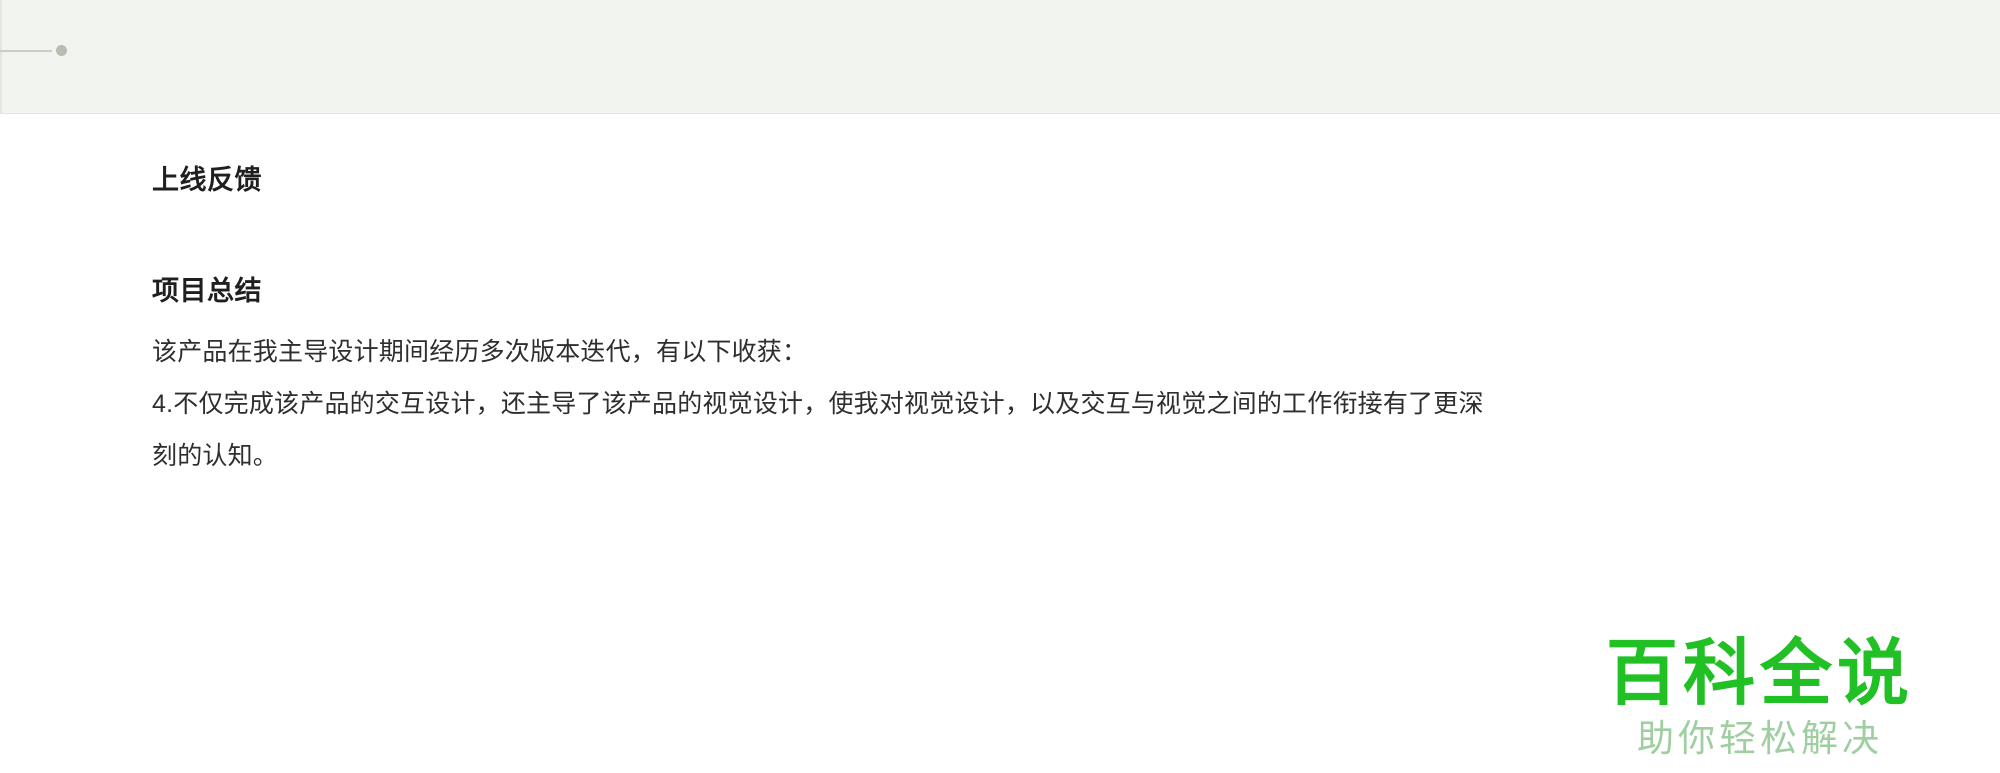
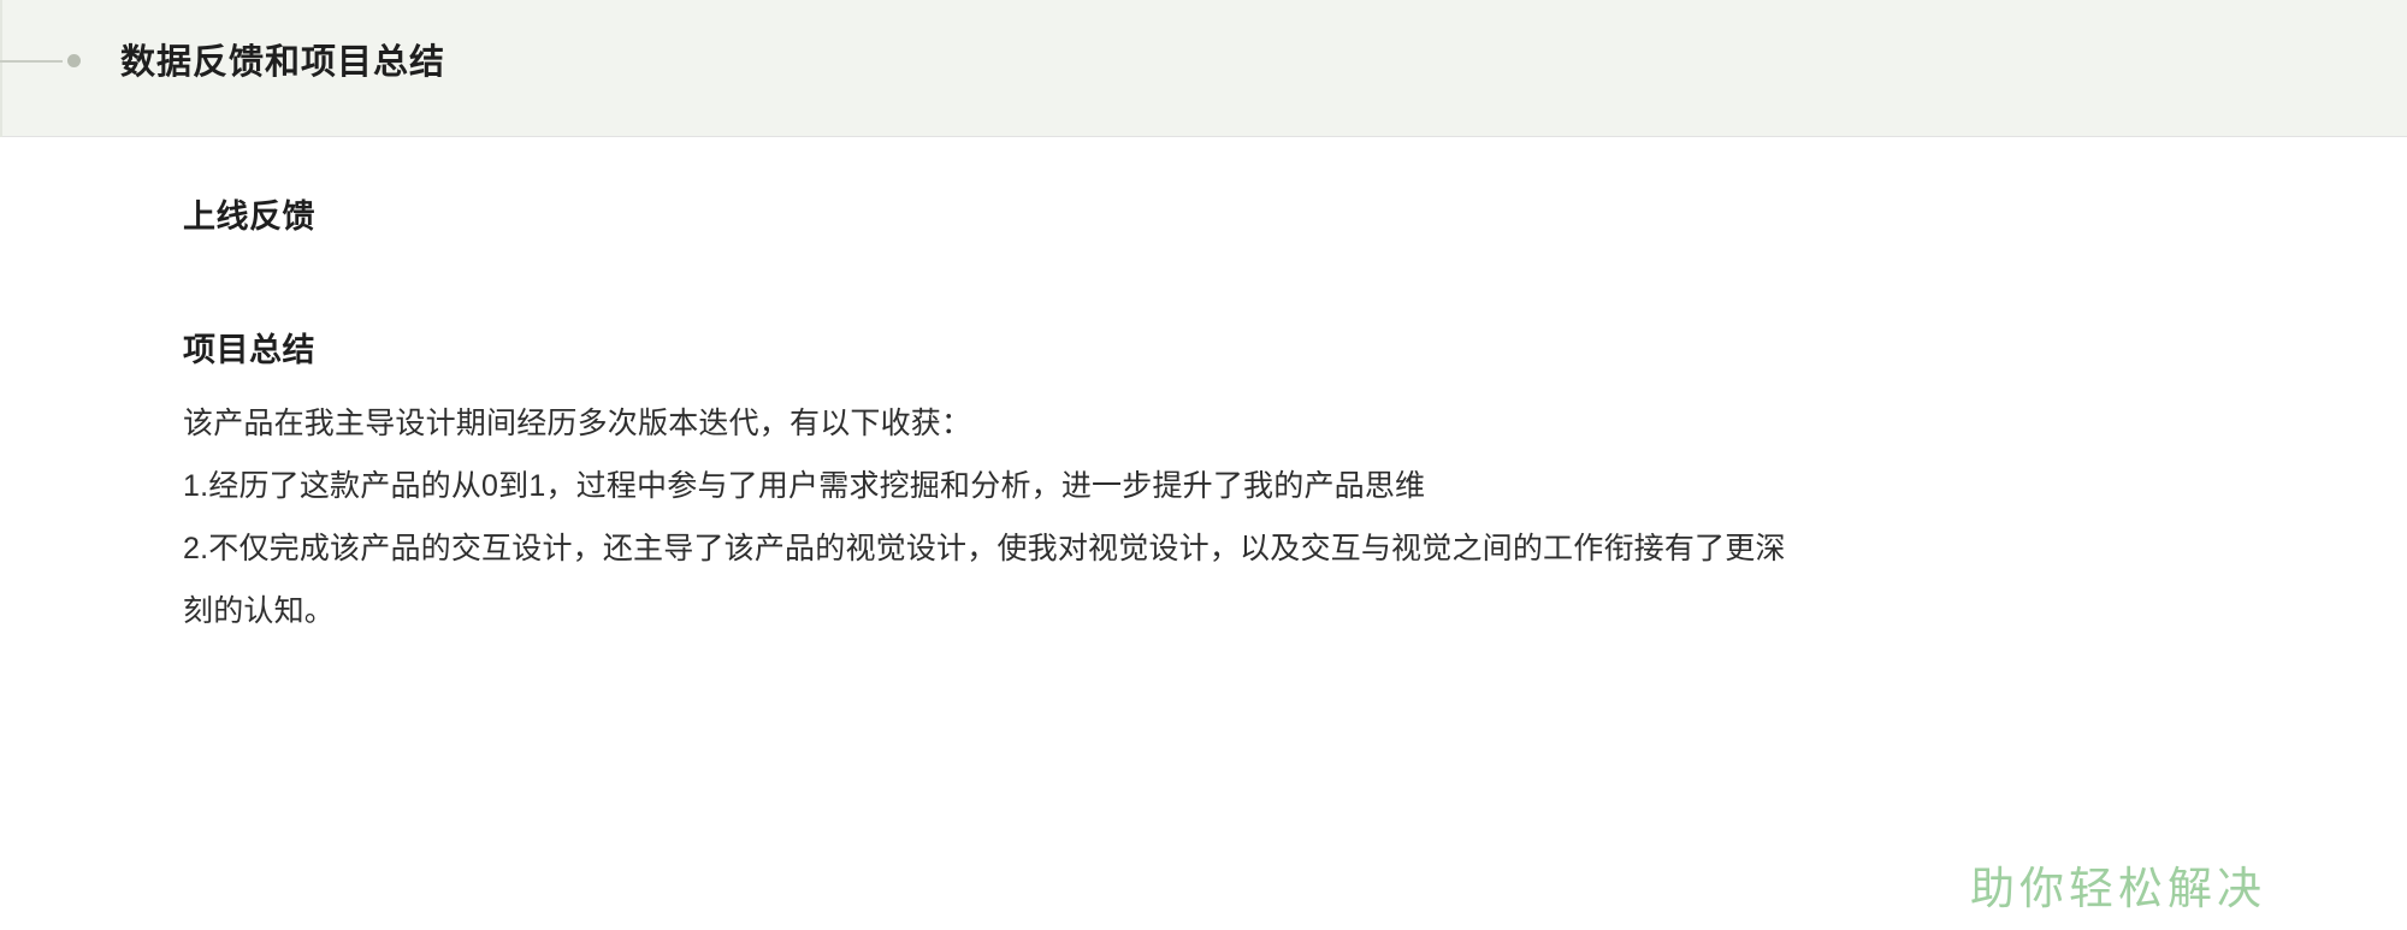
+ 数据反馈和项目总结
  上线反馈
  项目总结
  该产品在我主导设计期间经历多次版本迭代，有以下收获：
+ 1.经历了这款产品的从0到1，过程中参与了用户需求挖掘和分析，进一步提升了我的产品思维
- 4.不仅完成该产品的交互设计，还主导了该产品的视觉设计，使我对视觉设计，以及交互与视觉之间的工作衔接有了更深刻的认知。
+ 2.不仅完成该产品的交互设计，还主导了该产品的视觉设计，使我对视觉设计，以及交互与视觉之间的工作衔接有了更深刻的认知。
- 百科全说
  助你轻松解决
